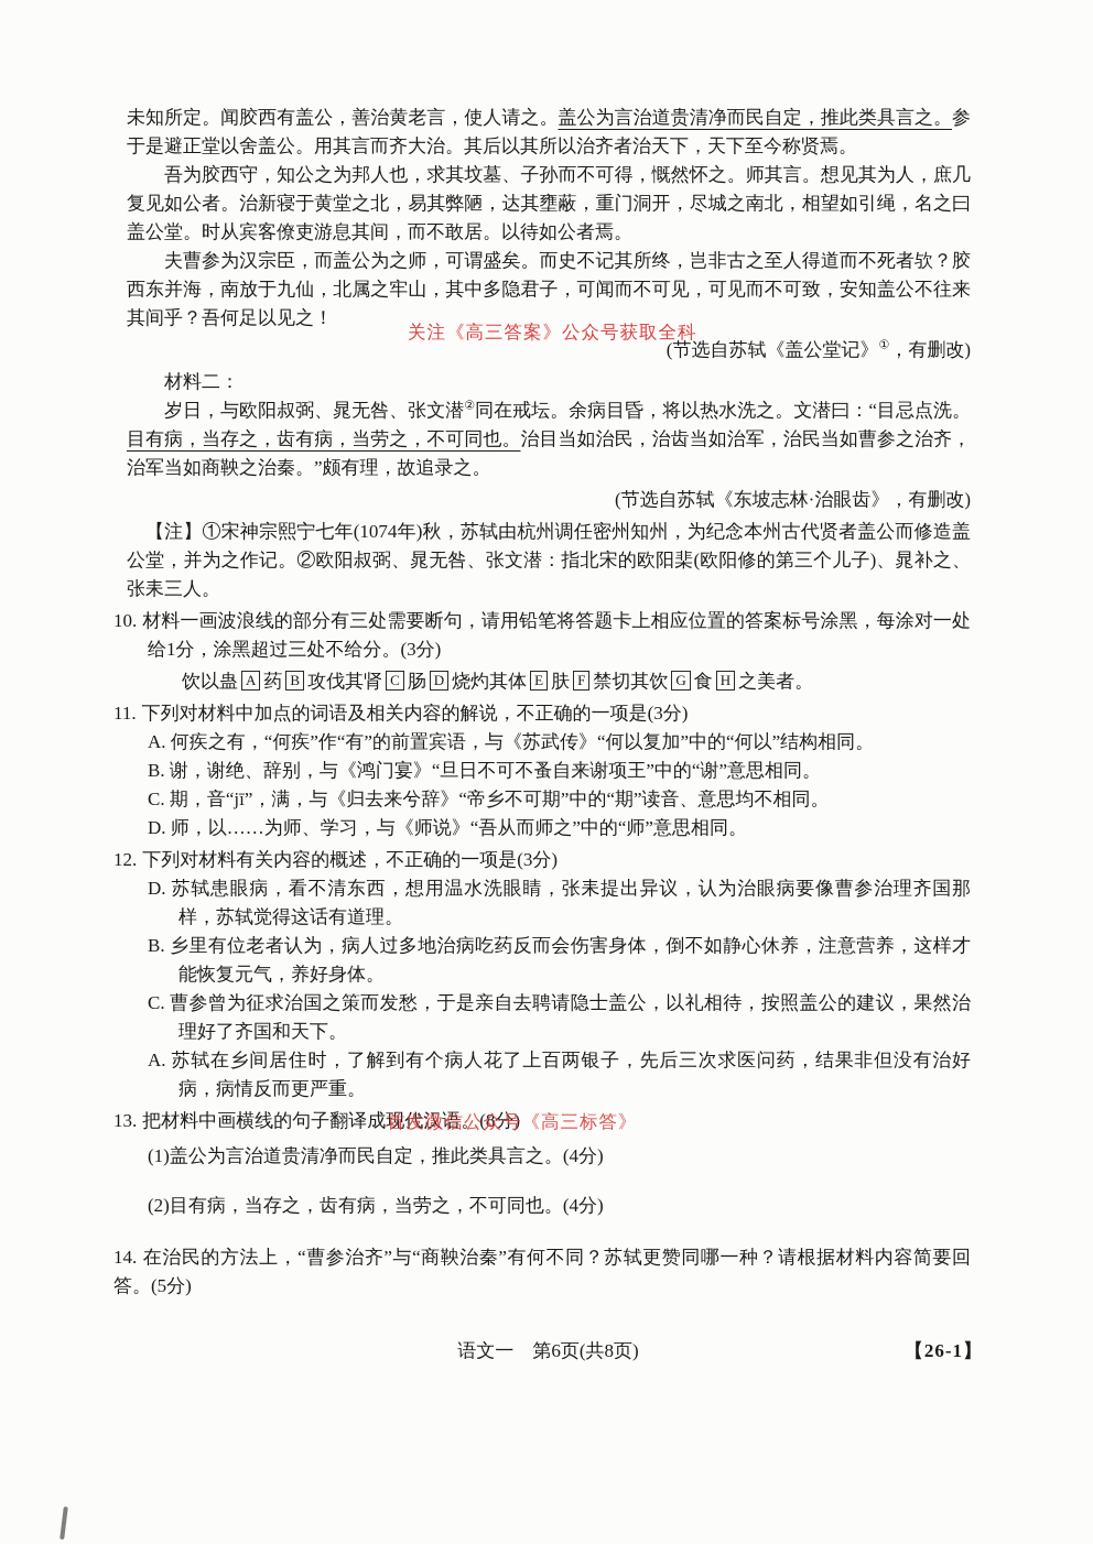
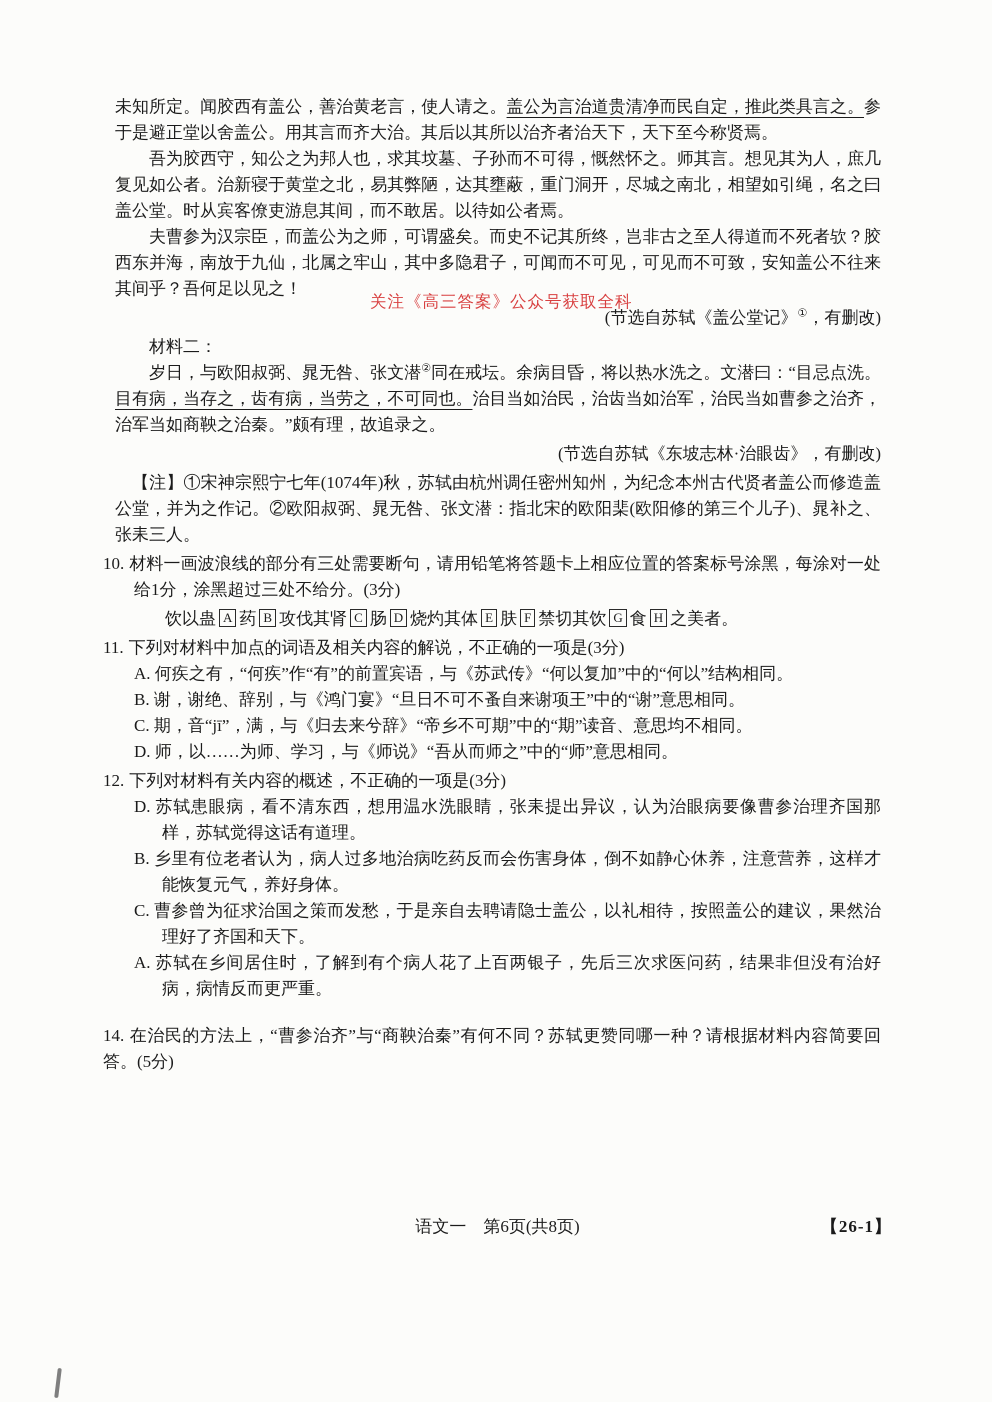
  未知所定。闻胶西有盖公，善治黄老言，使人请之。盖公为言治道贵清净而民自定，推此类具言之。参于是避正堂以舍盖公。用其言而齐大治。其后以其所以治齐者治天下，天下至今称贤焉。
  吾为胶西守，知公之为邦人也，求其坟墓、子孙而不可得，慨然怀之。师其言。想见其为人，庶几复见如公者。治新寝于黄堂之北，易其弊陋，达其壅蔽，重门洞开，尽城之南北，相望如引绳，名之曰盖公堂。时从宾客僚吏游息其间，而不敢居。以待如公者焉。
  夫曹参为汉宗臣，而盖公为之师，可谓盛矣。而史不记其所终，岂非古之至人得道而不死者欤？胶西东并海，南放于九仙，北属之牢山，其中多隐君子，可闻而不可见，可见而不可致，安知盖公不往来其间乎？吾何足以见之！
  关注《高三答案》公众号获取全科
  (节选自苏轼《盖公堂记》①，有删改)
  材料二：
  岁日，与欧阳叔弼、晁无咎、张文潜②同在戒坛。余病目昏，将以热水洗之。文潜曰：“目忌点洗。目有病，当存之，齿有病，当劳之，不可同也。治目当如治民，治齿当如治军，治民当如曹参之治齐，治军当如商鞅之治秦。”颇有理，故追录之。
  (节选自苏轼《东坡志林·治眼齿》，有删改)
  【注】①宋神宗熙宁七年(1074年)秋，苏轼由杭州调任密州知州，为纪念本州古代贤者盖公而修造盖公堂，并为之作记。②欧阳叔弼、晁无咎、张文潜：指北宋的欧阳棐(欧阳修的第三个儿子)、晁补之、张耒三人。
  10. 材料一画波浪线的部分有三处需要断句，请用铅笔将答题卡上相应位置的答案标号涂黑，每涂对一处给1分，涂黑超过三处不给分。(3分)
  饮以蛊 A 药 B 攻伐其肾 C 肠 D 烧灼其体 E 肤 F 禁切其饮 G 食 H 之美者。
  11. 下列对材料中加点的词语及相关内容的解说，不正确的一项是(3分)
  A. 何疾之有，“何疾”作“有”的前置宾语，与《苏武传》“何以复加”中的“何以”结构相同。
  B. 谢，谢绝、辞别，与《鸿门宴》“旦日不可不蚤自来谢项王”中的“谢”意思相同。
  C. 期，音“jī”，满，与《归去来兮辞》“帝乡不可期”中的“期”读音、意思均不相同。
  D. 师，以……为师、学习，与《师说》“吾从而师之”中的“师”意思相同。
  12. 下列对材料有关内容的概述，不正确的一项是(3分)
  D. 苏轼患眼病，看不清东西，想用温水洗眼睛，张耒提出异议，认为治眼病要像曹参治理齐国那样，苏轼觉得这话有道理。
  B. 乡里有位老者认为，病人过多地治病吃药反而会伤害身体，倒不如静心休养，注意营养，这样才能恢复元气，养好身体。
  C. 曹参曾为征求治国之策而发愁，于是亲自去聘请隐士盖公，以礼相待，按照盖公的建议，果然治理好了齐国和天下。
  A. 苏轼在乡间居住时，了解到有个病人花了上百两银子，先后三次求医问药，结果非但没有治好病，病情反而更严重。
- 首发微信公众号《高三标答》
- 13. 把材料中画横线的句子翻译成现代汉语。(8分)
- (1)盖公为言治道贵清净而民自定，推此类具言之。(4分)
- (2)目有病，当存之，齿有病，当劳之，不可同也。(4分)
  14. 在治民的方法上，“曹参治齐”与“商鞅治秦”有何不同？苏轼更赞同哪一种？请根据材料内容简要回答。(5分)
  语文一 第6页(共8页)
  【26-1】
